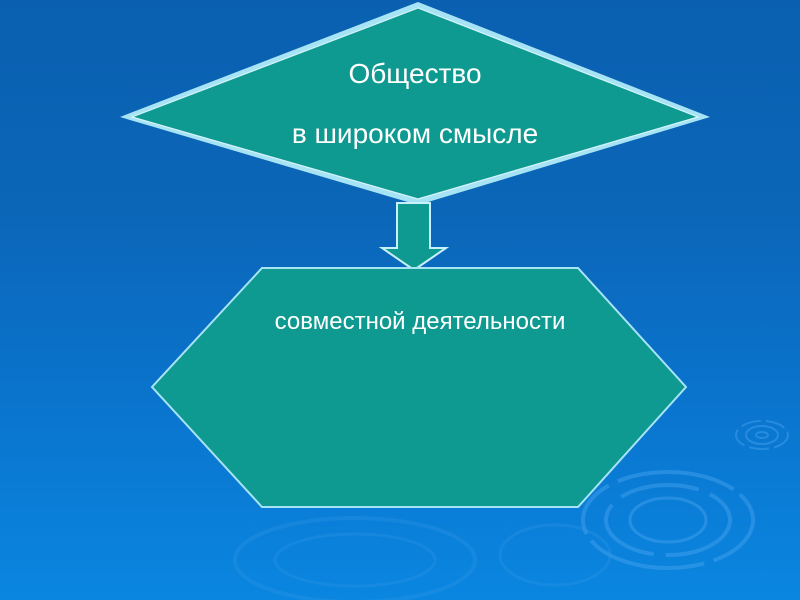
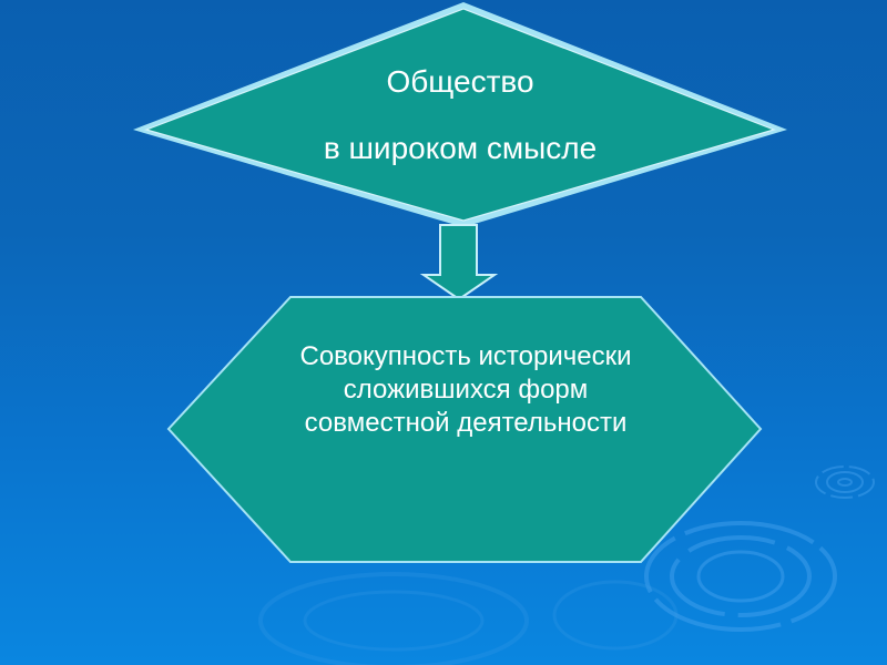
  Общество
  в широком смысле
+ Совокупность исторически
+ сложившихся форм
  совместной деятельности
